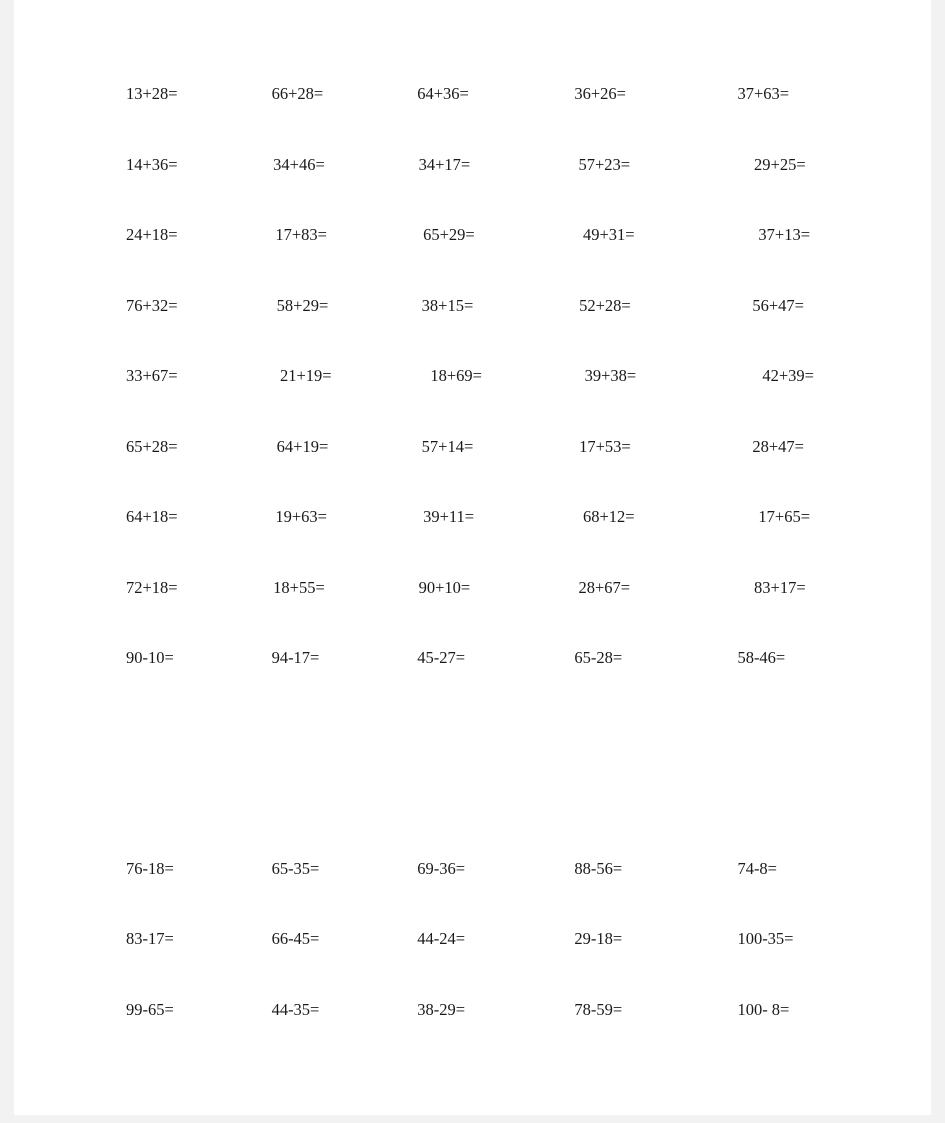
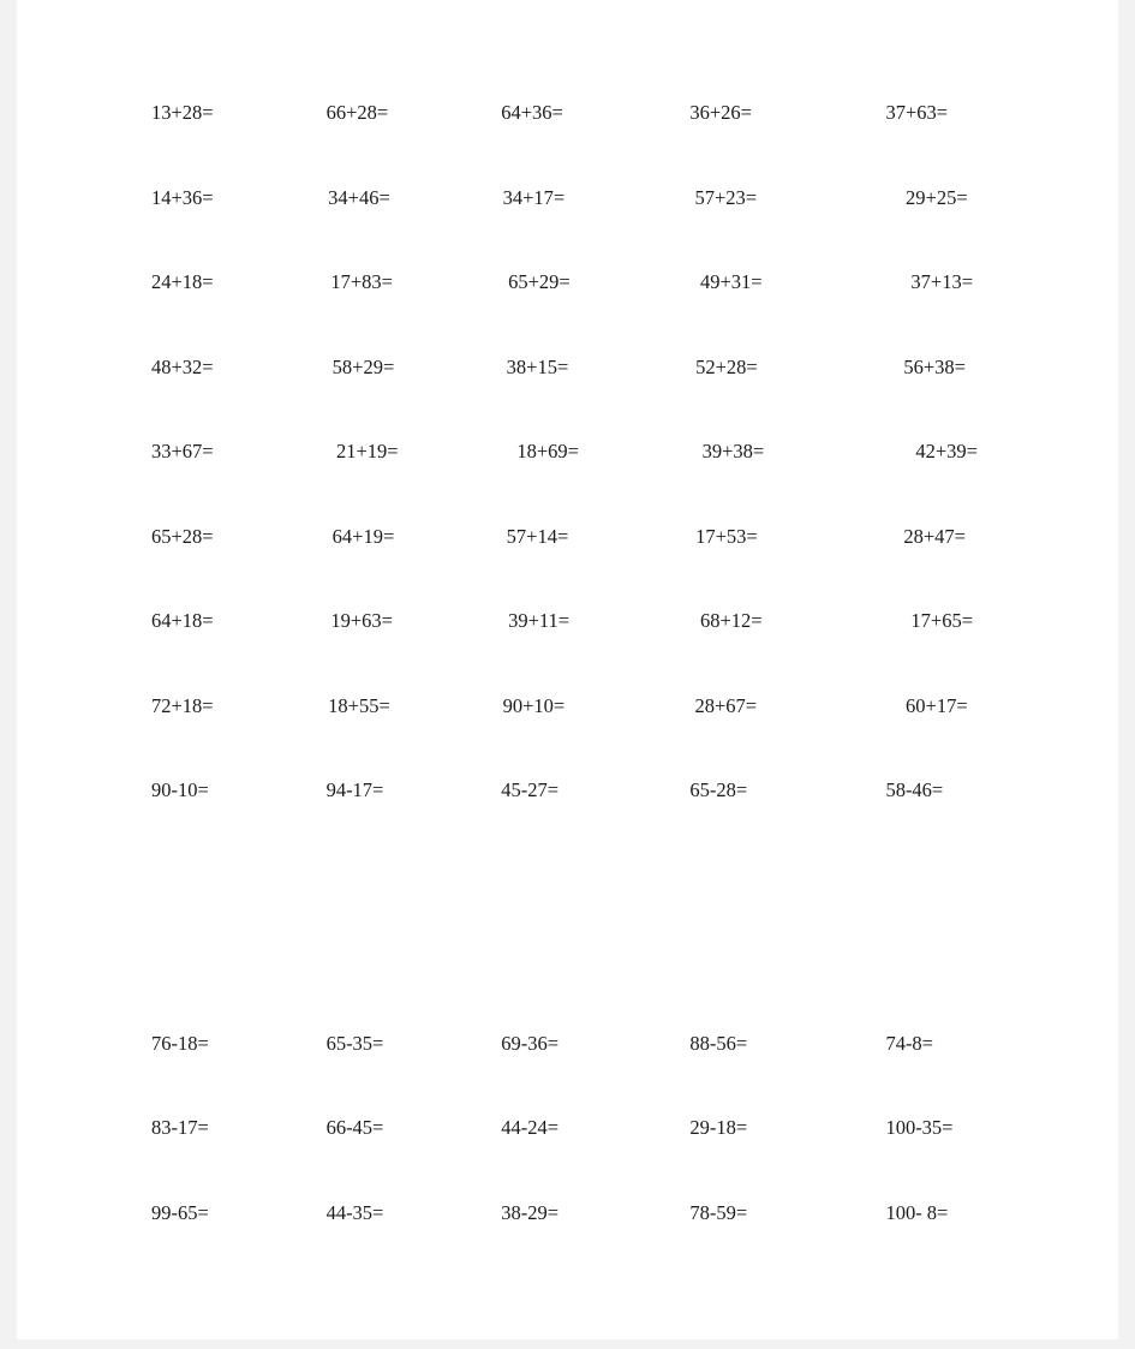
  13+28=
  66+28=
  64+36=
  36+26=
  37+63=
  14+36=
  34+46=
  34+17=
  57+23=
  29+25=
  24+18=
  17+83=
  65+29=
  49+31=
  37+13=
- 76+32=
+ 48+32=
  58+29=
  38+15=
  52+28=
- 56+47=
+ 56+38=
  33+67=
  21+19=
  18+69=
  39+38=
  42+39=
  65+28=
  64+19=
  57+14=
  17+53=
  28+47=
  64+18=
  19+63=
  39+11=
  68+12=
  17+65=
  72+18=
  18+55=
  90+10=
  28+67=
- 83+17=
+ 60+17=
  90-10=
  94-17=
  45-27=
  65-28=
  58-46=
  76-18=
  65-35=
  69-36=
  88-56=
  74-8=
  83-17=
  66-45=
  44-24=
  29-18=
  100-35=
  99-65=
  44-35=
  38-29=
  78-59=
  100- 8=
